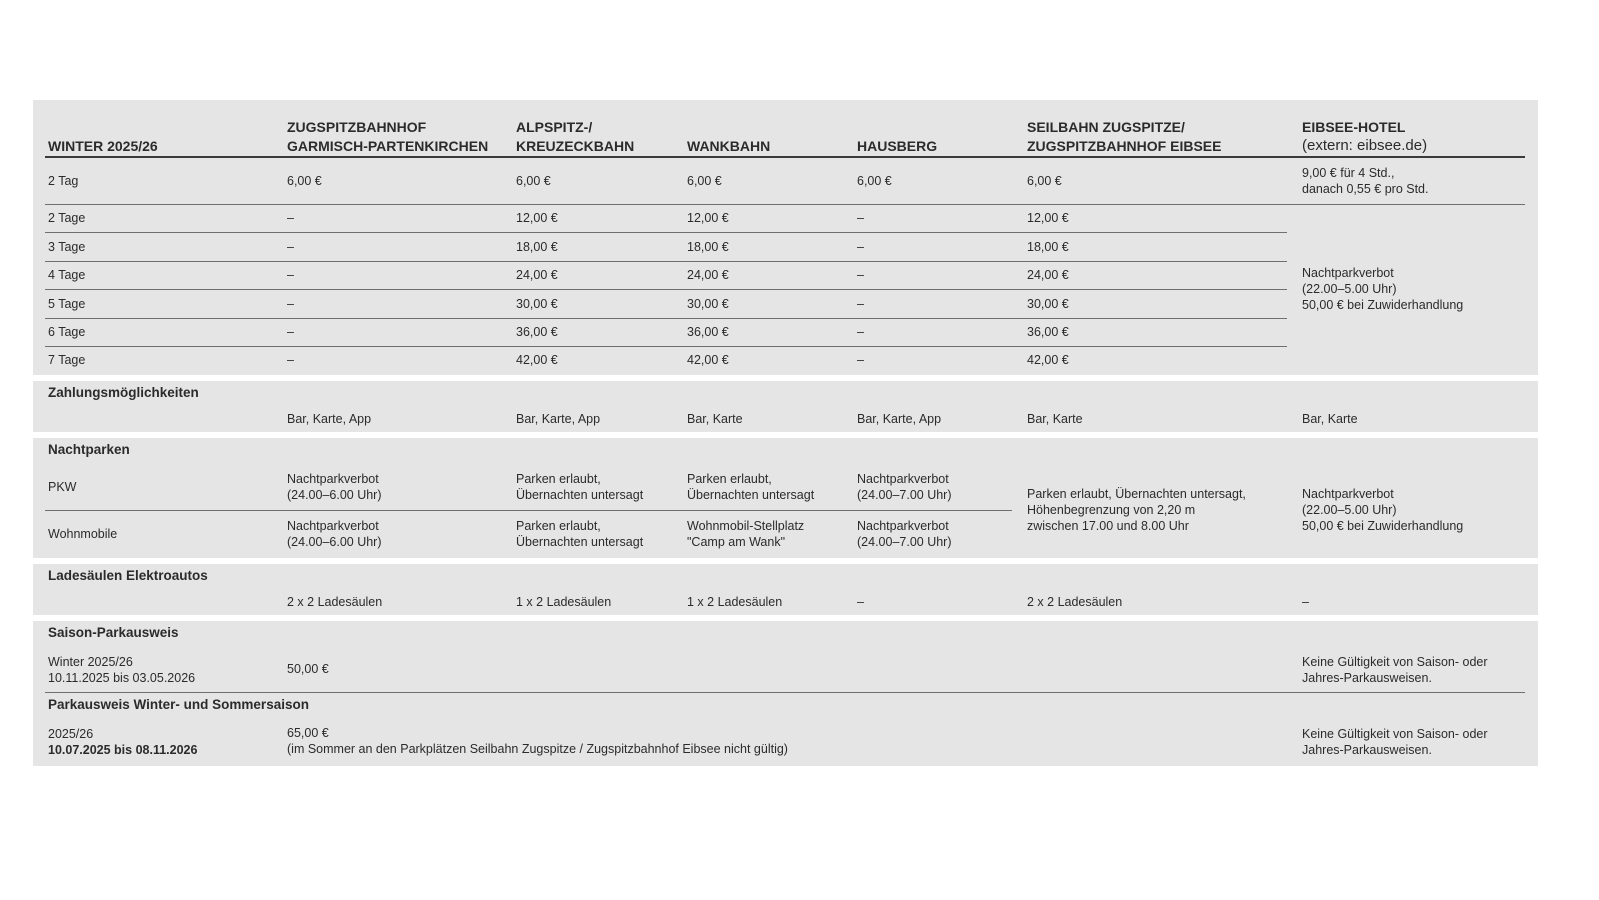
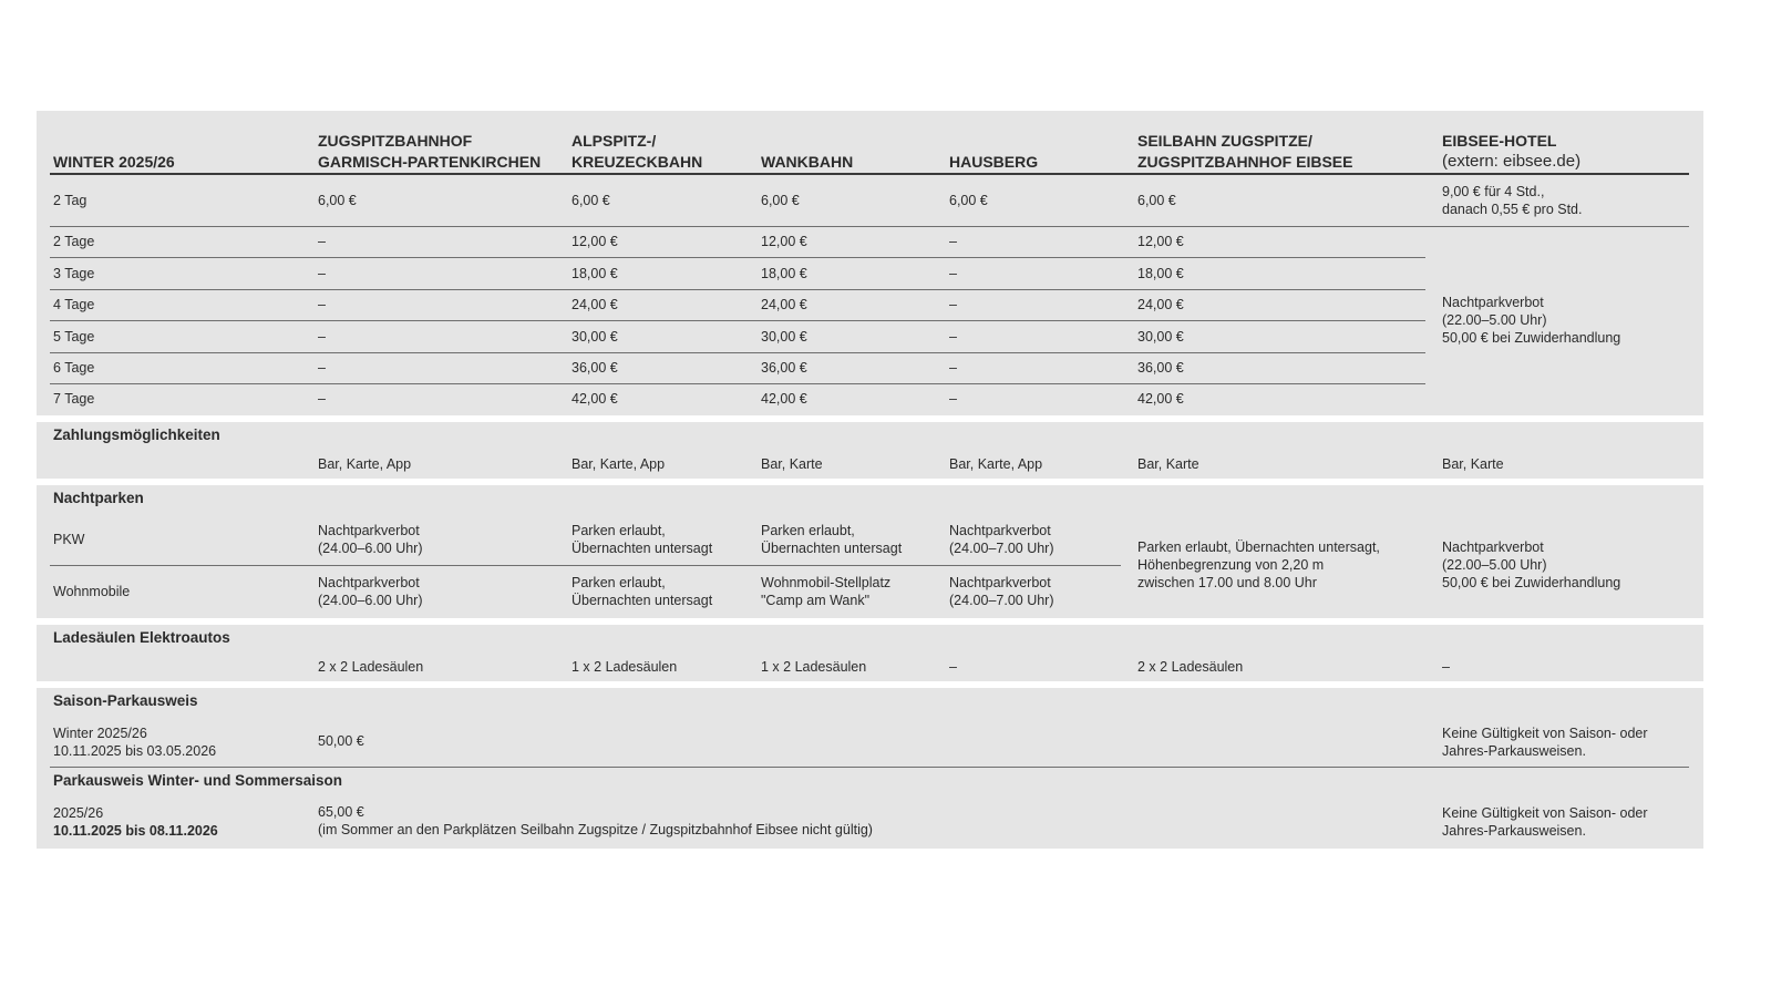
  WINTER 2025/26
  ZUGSPITZBAHNHOF
  GARMISCH-PARTENKIRCHEN
  ALPSPITZ-/
  KREUZECKBAHN
  WANKBAHN
  HAUSBERG
  SEILBAHN ZUGSPITZE/
  ZUGSPITZBAHNHOF EIBSEE
  EIBSEE-HOTEL
  (extern: eibsee.de)
  2 Tag
  6,00 €
  6,00 €
  6,00 €
  6,00 €
  6,00 €
  2 Tage
  –
  12,00 €
  12,00 €
  –
  12,00 €
  3 Tage
  –
  18,00 €
  18,00 €
  –
  18,00 €
  4 Tage
  –
  24,00 €
  24,00 €
  –
  24,00 €
  5 Tage
  –
  30,00 €
  30,00 €
  –
  30,00 €
  6 Tage
  –
  36,00 €
  36,00 €
  –
  36,00 €
  7 Tage
  –
  42,00 €
  42,00 €
  –
  42,00 €
  9,00 € für 4 Std.,
  danach 0,55 € pro Std.
  Nachtparkverbot
  (22.00–5.00 Uhr)
  50,00 € bei Zuwiderhandlung
  Zahlungsmöglichkeiten
  Bar, Karte, App
  Bar, Karte, App
  Bar, Karte
  Bar, Karte, App
  Bar, Karte
  Bar, Karte
  Nachtparken
  PKW
  Wohnmobile
  Nachtparkverbot
  (24.00–6.00 Uhr)
  Parken erlaubt,
  Übernachten untersagt
  Parken erlaubt,
  Übernachten untersagt
  Nachtparkverbot
  (24.00–7.00 Uhr)
  Nachtparkverbot
  (24.00–6.00 Uhr)
  Parken erlaubt,
  Übernachten untersagt
  Wohnmobil-Stellplatz
  "Camp am Wank"
  Nachtparkverbot
  (24.00–7.00 Uhr)
  Parken erlaubt, Übernachten untersagt,
  Höhenbegrenzung von 2,20 m
  zwischen 17.00 und 8.00 Uhr
  Nachtparkverbot
  (22.00–5.00 Uhr)
  50,00 € bei Zuwiderhandlung
  Ladesäulen Elektroautos
  2 x 2 Ladesäulen
  1 x 2 Ladesäulen
  1 x 2 Ladesäulen
  –
  2 x 2 Ladesäulen
  –
  Saison-Parkausweis
  Winter 2025/26
  10.11.2025 bis 03.05.2026
  50,00 €
  Keine Gültigkeit von Saison- oder
  Jahres-Parkausweisen.
  Parkausweis Winter- und Sommersaison
  2025/26
- 10.07.2025 bis 08.11.2026
+ 10.11.2025 bis 08.11.2026
  65,00 €
  (im Sommer an den Parkplätzen Seilbahn Zugspitze / Zugspitzbahnhof Eibsee nicht gültig)
  Keine Gültigkeit von Saison- oder
  Jahres-Parkausweisen.
